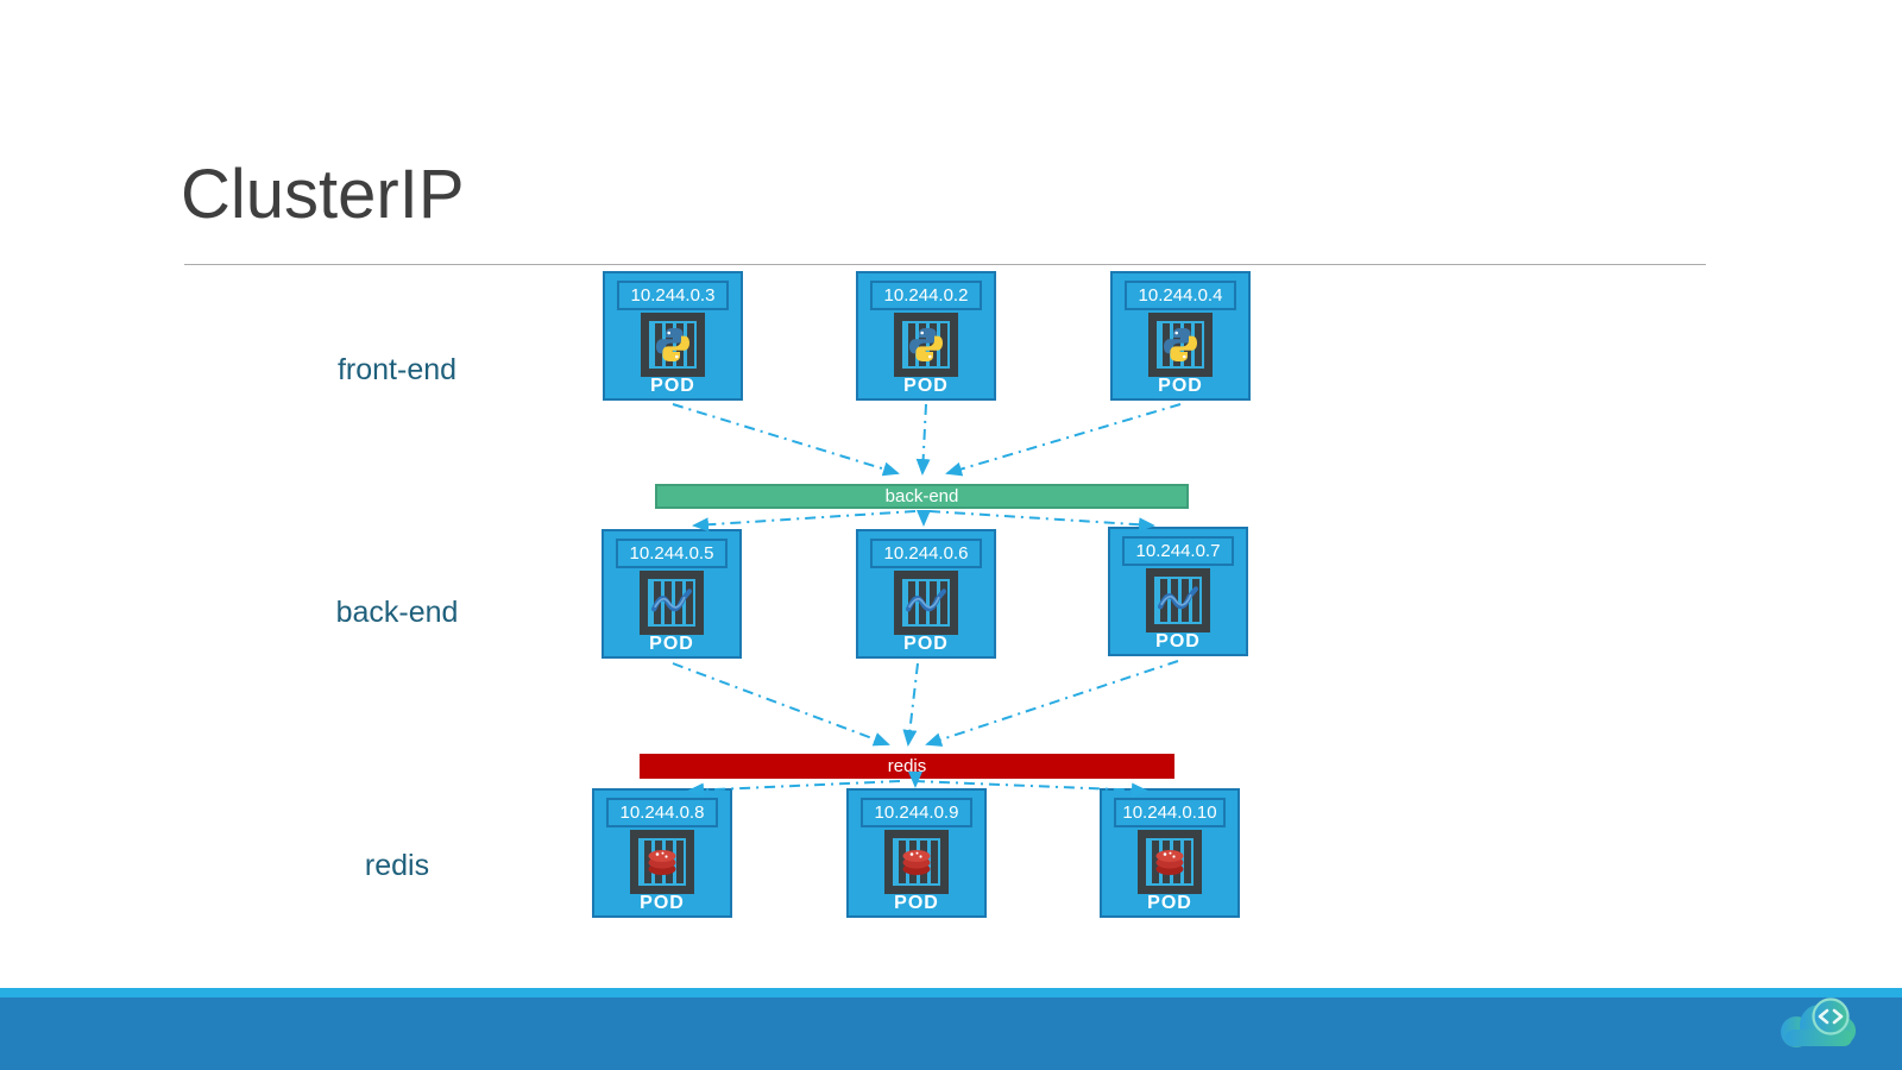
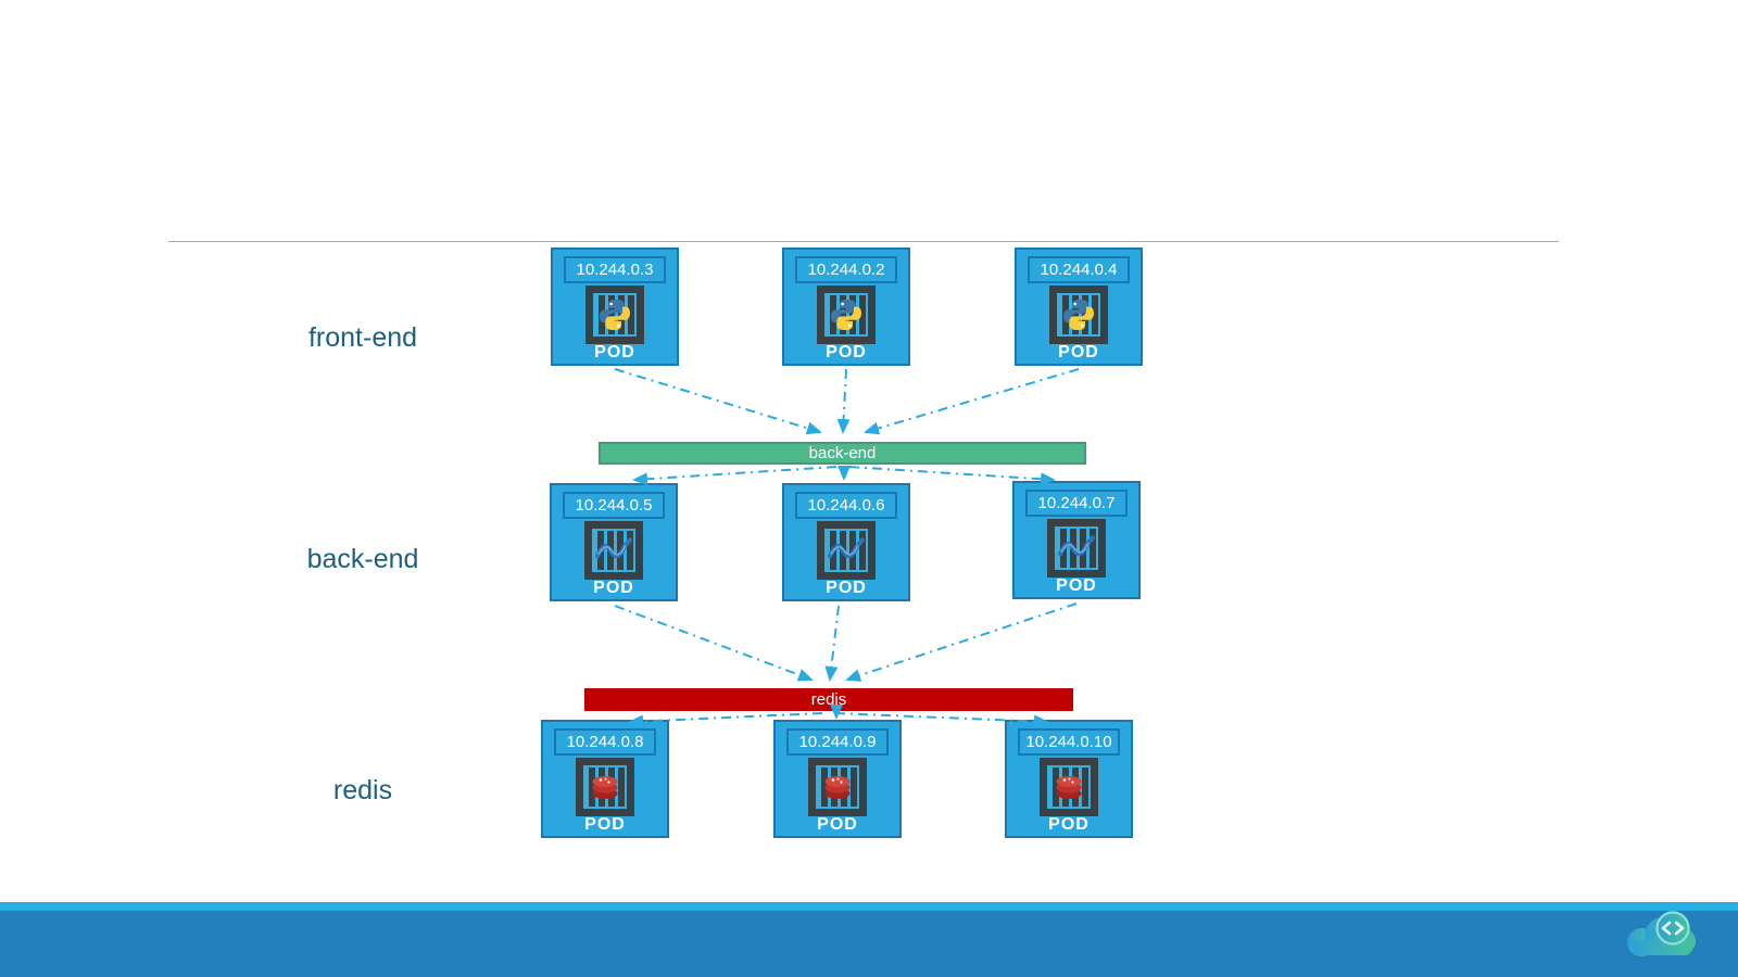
- ClusterIP
  front-end
  back-end
  redis
  10.244.0.3
  POD
  10.244.0.2
  POD
  10.244.0.4
  POD
  back-end
  10.244.0.5
  POD
  10.244.0.6
  POD
  10.244.0.7
  POD
  redis
  10.244.0.8
  POD
  10.244.0.9
  POD
  10.244.0.10
  POD
